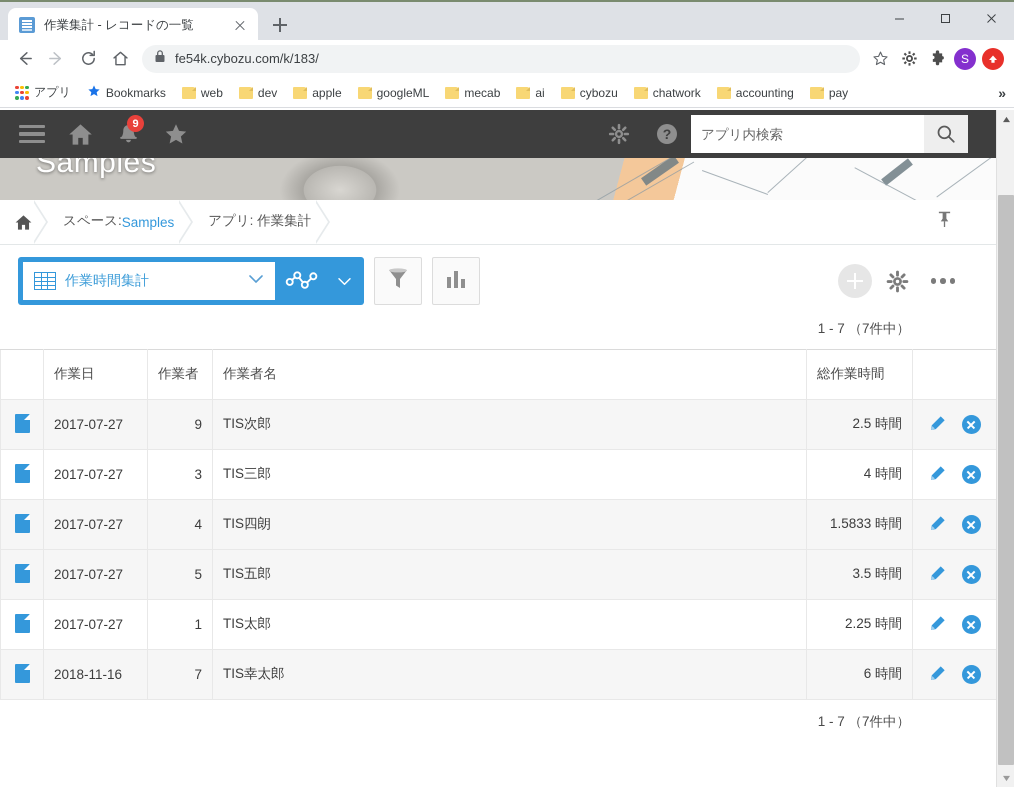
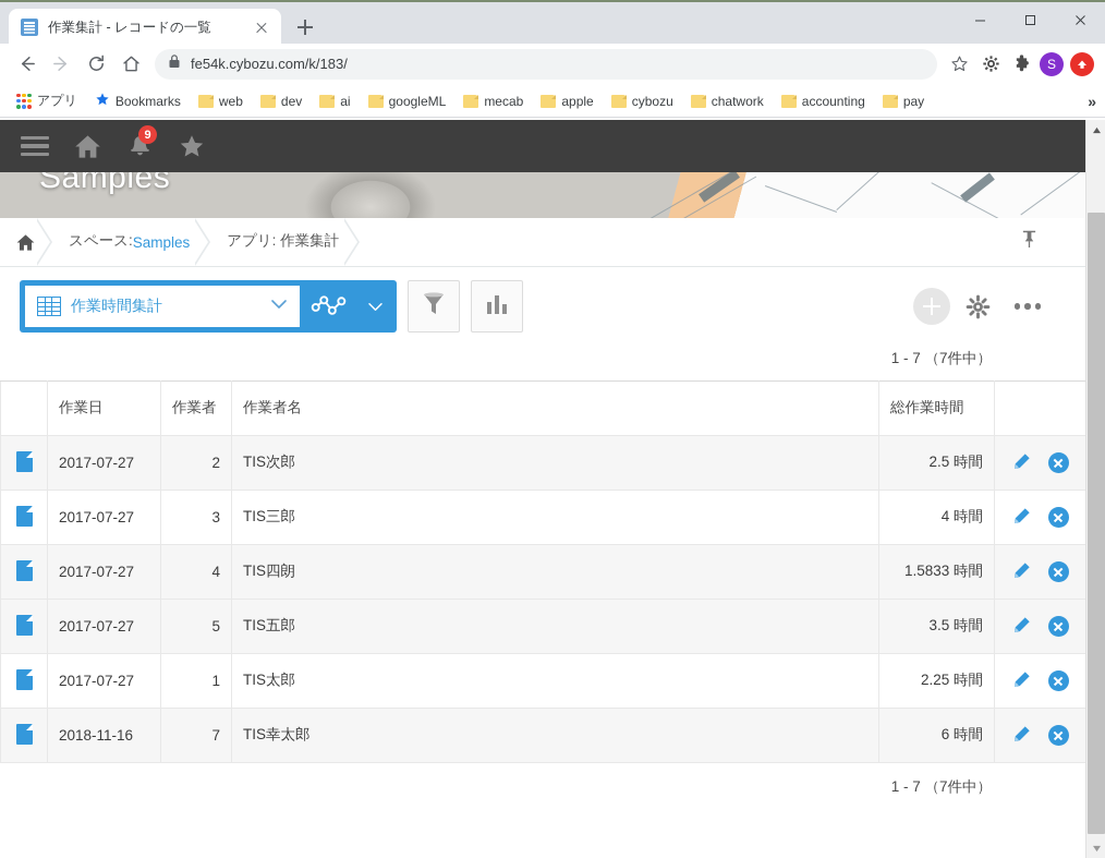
  作業集計 - レコードの一覧
  fe54k.cybozu.com/k/183/
  S
  アプリ
  Bookmarks
  web
  dev
- apple
+ ai
  googleML
  mecab
- ai
+ apple
  cybozu
  chatwork
  accounting
  pay
  »
  9
- ?
- アプリ内検索
  Samples
  スペース:
  Samples
  アプリ: 作業集計
  作業時間集計
  1 - 7 （7件中）
  	作業日	作業者	作業者名	総作業時間
- 	2017-07-27	9	TIS次郎	2.5 時間
+ 	2017-07-27	2	TIS次郎	2.5 時間
  	2017-07-27	3	TIS三郎	4 時間
  	2017-07-27	4	TIS四朗	1.5833 時間
  	2017-07-27	5	TIS五郎	3.5 時間
  	2017-07-27	1	TIS太郎	2.25 時間
  	2018-11-16	7	TIS幸太郎	6 時間
  1 - 7 （7件中）
